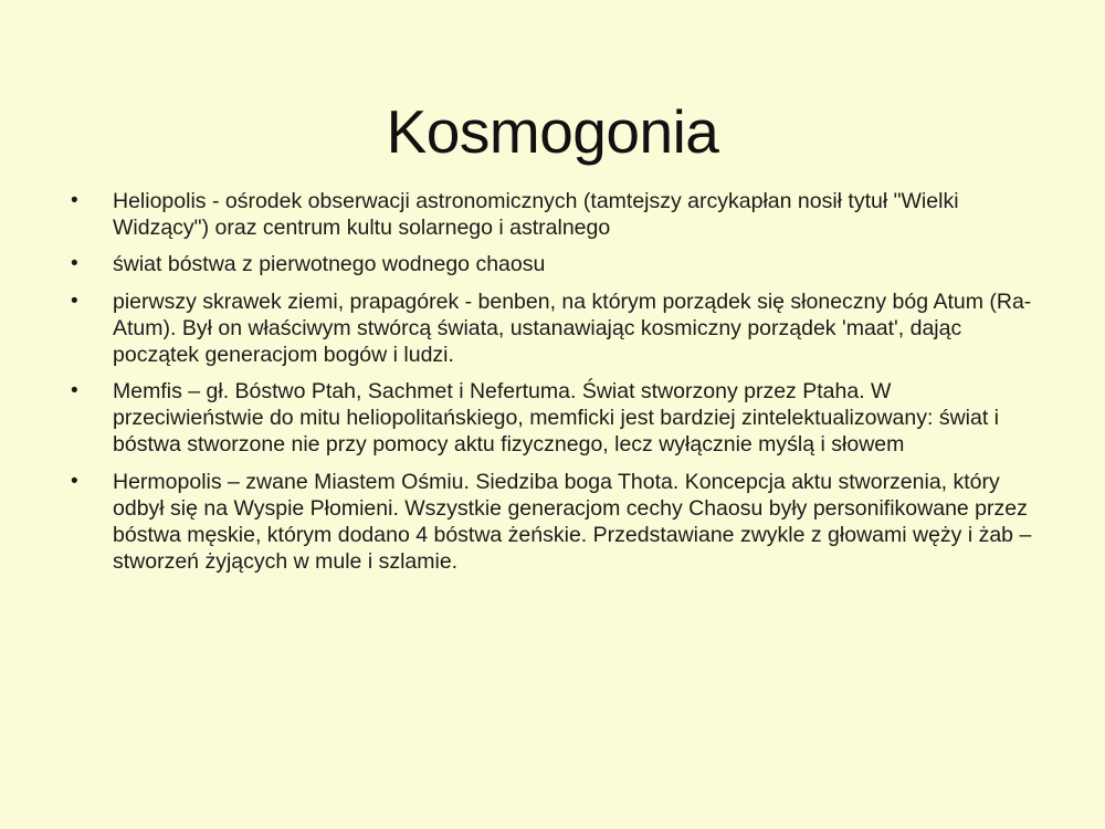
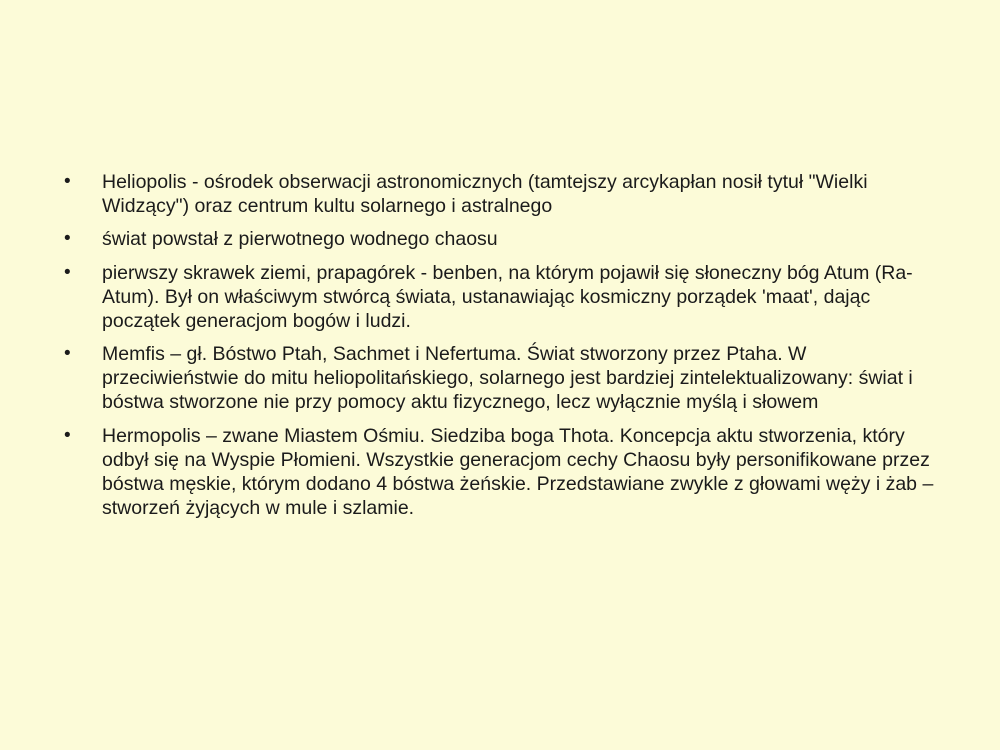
- Kosmogonia
  •
  Heliopolis - ośrodek obserwacji astronomicznych (tamtejszy arcykapłan nosił tytuł "Wielki Widzący") oraz centrum kultu solarnego i astralnego
  •
- świat bóstwa z pierwotnego wodnego chaosu
+ świat powstał z pierwotnego wodnego chaosu
  •
- pierwszy skrawek ziemi, prapagórek - benben, na którym porządek się słoneczny bóg Atum (Ra-Atum). Był on właściwym stwórcą świata, ustanawiając kosmiczny porządek 'maat', dając początek generacjom bogów i ludzi.
+ pierwszy skrawek ziemi, prapagórek - benben, na którym pojawił się słoneczny bóg Atum (Ra-Atum). Był on właściwym stwórcą świata, ustanawiając kosmiczny porządek 'maat', dając początek generacjom bogów i ludzi.
  •
- Memfis – gł. Bóstwo Ptah, Sachmet i Nefertuma. Świat stworzony przez Ptaha. W przeciwieństwie do mitu heliopolitańskiego, memficki jest bardziej zintelektualizowany: świat i bóstwa stworzone nie przy pomocy aktu fizycznego, lecz wyłącznie myślą i słowem
+ Memfis – gł. Bóstwo Ptah, Sachmet i Nefertuma. Świat stworzony przez Ptaha. W przeciwieństwie do mitu heliopolitańskiego, solarnego jest bardziej zintelektualizowany: świat i bóstwa stworzone nie przy pomocy aktu fizycznego, lecz wyłącznie myślą i słowem
  •
  Hermopolis – zwane Miastem Ośmiu. Siedziba boga Thota. Koncepcja aktu stworzenia, który odbył się na Wyspie Płomieni. Wszystkie generacjom cechy Chaosu były personifikowane przez bóstwa męskie, którym dodano 4 bóstwa żeńskie. Przedstawiane zwykle z głowami węży i żab – stworzeń żyjących w mule i szlamie.
